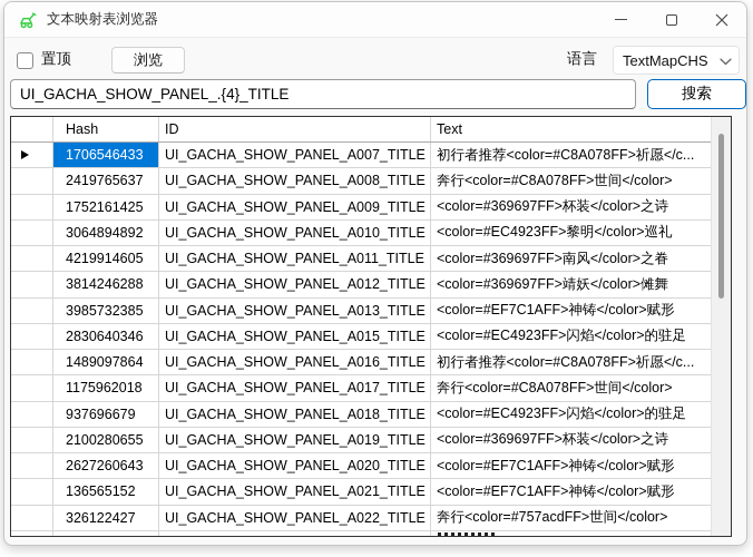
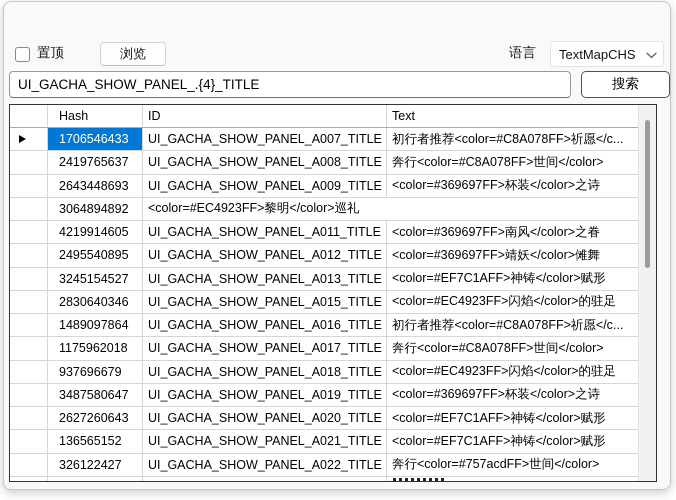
- 文本映射表浏览器
  置顶
  浏览
  语言
  TextMapCHS
  UI_GACHA_SHOW_PANEL_.{4}_TITLE
  搜索
  Hash
  ID
  Text
  1706546433
  UI_GACHA_SHOW_PANEL_A007_TITLE
  初行者推荐<color=#C8A078FF>祈愿</c...
  2419765637
  UI_GACHA_SHOW_PANEL_A008_TITLE
  奔行<color=#C8A078FF>世间</color>
- 1752161425
+ 2643448693
  UI_GACHA_SHOW_PANEL_A009_TITLE
  <color=#369697FF>杯装</color>之诗
  3064894892
- UI_GACHA_SHOW_PANEL_A010_TITLE
  <color=#EC4923FF>黎明</color>巡礼
  4219914605
  UI_GACHA_SHOW_PANEL_A011_TITLE
  <color=#369697FF>南风</color>之眷
- 3814246288
+ 2495540895
  UI_GACHA_SHOW_PANEL_A012_TITLE
  <color=#369697FF>靖妖</color>傩舞
- 3985732385
+ 3245154527
  UI_GACHA_SHOW_PANEL_A013_TITLE
  <color=#EF7C1AFF>神铸</color>赋形
  2830640346
  UI_GACHA_SHOW_PANEL_A015_TITLE
  <color=#EC4923FF>闪焰</color>的驻足
  1489097864
  UI_GACHA_SHOW_PANEL_A016_TITLE
  初行者推荐<color=#C8A078FF>祈愿</c...
  1175962018
  UI_GACHA_SHOW_PANEL_A017_TITLE
  奔行<color=#C8A078FF>世间</color>
  937696679
  UI_GACHA_SHOW_PANEL_A018_TITLE
  <color=#EC4923FF>闪焰</color>的驻足
- 2100280655
+ 3487580647
  UI_GACHA_SHOW_PANEL_A019_TITLE
  <color=#369697FF>杯装</color>之诗
  2627260643
  UI_GACHA_SHOW_PANEL_A020_TITLE
  <color=#EF7C1AFF>神铸</color>赋形
  136565152
  UI_GACHA_SHOW_PANEL_A021_TITLE
  <color=#EF7C1AFF>神铸</color>赋形
  326122427
  UI_GACHA_SHOW_PANEL_A022_TITLE
  奔行<color=#757acdFF>世间</color>
